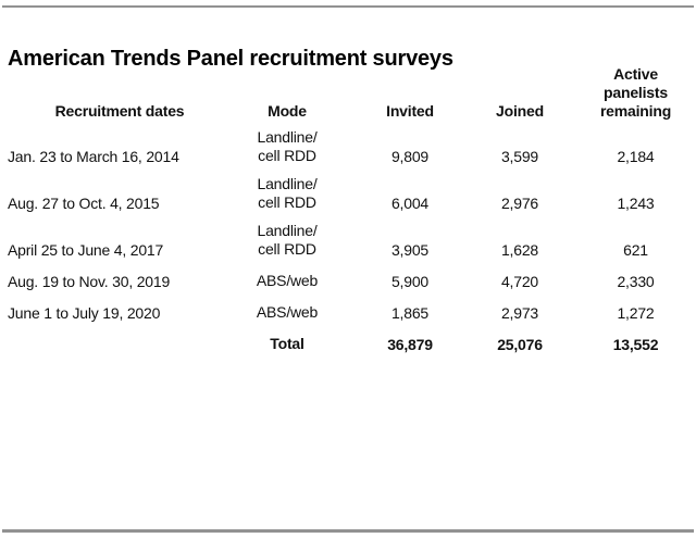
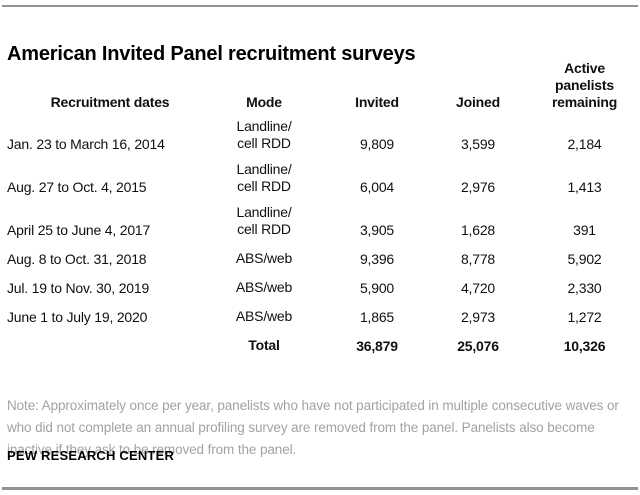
- American Trends Panel recruitment surveys
+ American Invited Panel recruitment surveys
  Recruitment dates	Mode	Invited	Joined	Active panelists remaining
  Jan. 23 to March 16, 2014	Landline/ cell RDD	9,809	3,599	2,184
- Aug. 27 to Oct. 4, 2015	Landline/ cell RDD	6,004	2,976	1,243
+ Aug. 27 to Oct. 4, 2015	Landline/ cell RDD	6,004	2,976	1,413
- April 25 to June 4, 2017	Landline/ cell RDD	3,905	1,628	621
+ April 25 to June 4, 2017	Landline/ cell RDD	3,905	1,628	391
+ Aug. 8 to Oct. 31, 2018	ABS/web	9,396	8,778	5,902
- Aug. 19 to Nov. 30, 2019	ABS/web	5,900	4,720	2,330
+ Jul. 19 to Nov. 30, 2019	ABS/web	5,900	4,720	2,330
  June 1 to July 19, 2020	ABS/web	1,865	2,973	1,272
- 	Total	36,879	25,076	13,552
+ 	Total	36,879	25,076	10,326
+ Note: Approximately once per year, panelists who have not participated in multiple consecutive waves or who did not complete an annual profiling survey are removed from the panel. Panelists also become inactive if they ask to be removed from the panel.
+ PEW RESEARCH CENTER
